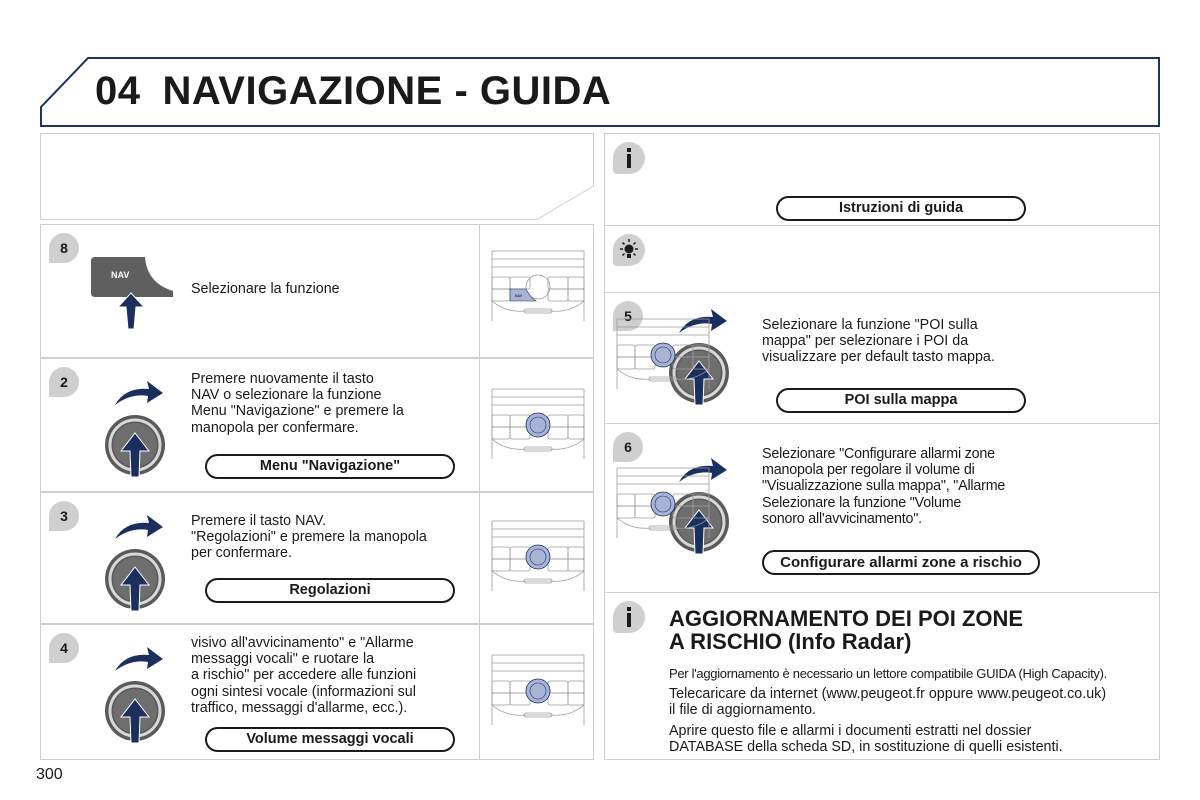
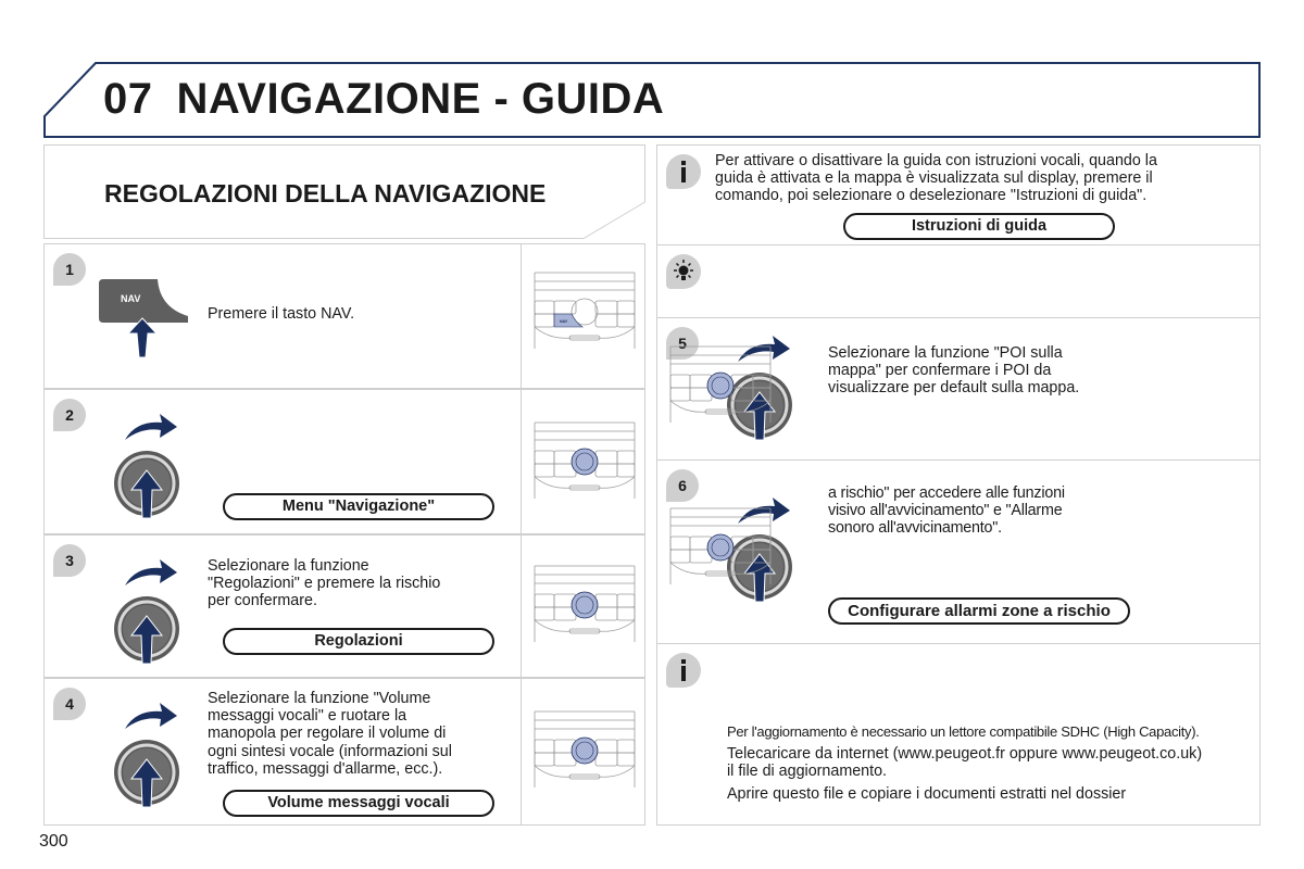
- 04 NAVIGAZIONE - GUIDA
+ 07 NAVIGAZIONE - GUIDA
+ REGOLAZIONI DELLA NAVIGAZIONE
- 8
+ 1
  NAV
- Selezionare la funzione
+ Premere il tasto NAV.
  2
- Premere nuovamente il tasto
- NAV o selezionare la funzione
- Menu "Navigazione" e premere la
- manopola per confermare.
  Menu "Navigazione"
  3
- Premere il tasto NAV.
+ Selezionare la funzione
- "Regolazioni" e premere la manopola
+ "Regolazioni" e premere la rischio
  per confermare.
  Regolazioni
  4
- visivo all'avvicinamento" e "Allarme
+ Selezionare la funzione "Volume
  messaggi vocali" e ruotare la
- a rischio" per accedere alle funzioni
+ manopola per regolare il volume di
  ogni sintesi vocale (informazioni sul
  traffico, messaggi d'allarme, ecc.).
  Volume messaggi vocali
+ Per attivare o disattivare la guida con istruzioni vocali, quando la
+ guida è attivata e la mappa è visualizzata sul display, premere il
+ comando, poi selezionare o deselezionare "Istruzioni di guida".
  Istruzioni di guida
  5
  Selezionare la funzione "POI sulla
- mappa" per selezionare i POI da
+ mappa" per confermare i POI da
- visualizzare per default tasto mappa.
+ visualizzare per default sulla mappa.
- POI sulla mappa
  6
- Selezionare "Configurare allarmi zone
- manopola per regolare il volume di
+ a rischio" per accedere alle funzioni
- "Visualizzazione sulla mappa", "Allarme
- Selezionare la funzione "Volume
+ visivo all'avvicinamento" e "Allarme
  sonoro all'avvicinamento".
  Configurare allarmi zone a rischio
- AGGIORNAMENTO DEI POI ZONE
- A RISCHIO (Info Radar)
- Per l'aggiornamento è necessario un lettore compatibile GUIDA (High Capacity).
+ Per l'aggiornamento è necessario un lettore compatibile SDHC (High Capacity).
  Telecaricare da internet (www.peugeot.fr oppure www.peugeot.co.uk)
  il file di aggiornamento.
- Aprire questo file e allarmi i documenti estratti nel dossier
+ Aprire questo file e copiare i documenti estratti nel dossier
- DATABASE della scheda SD, in sostituzione di quelli esistenti.
  300
